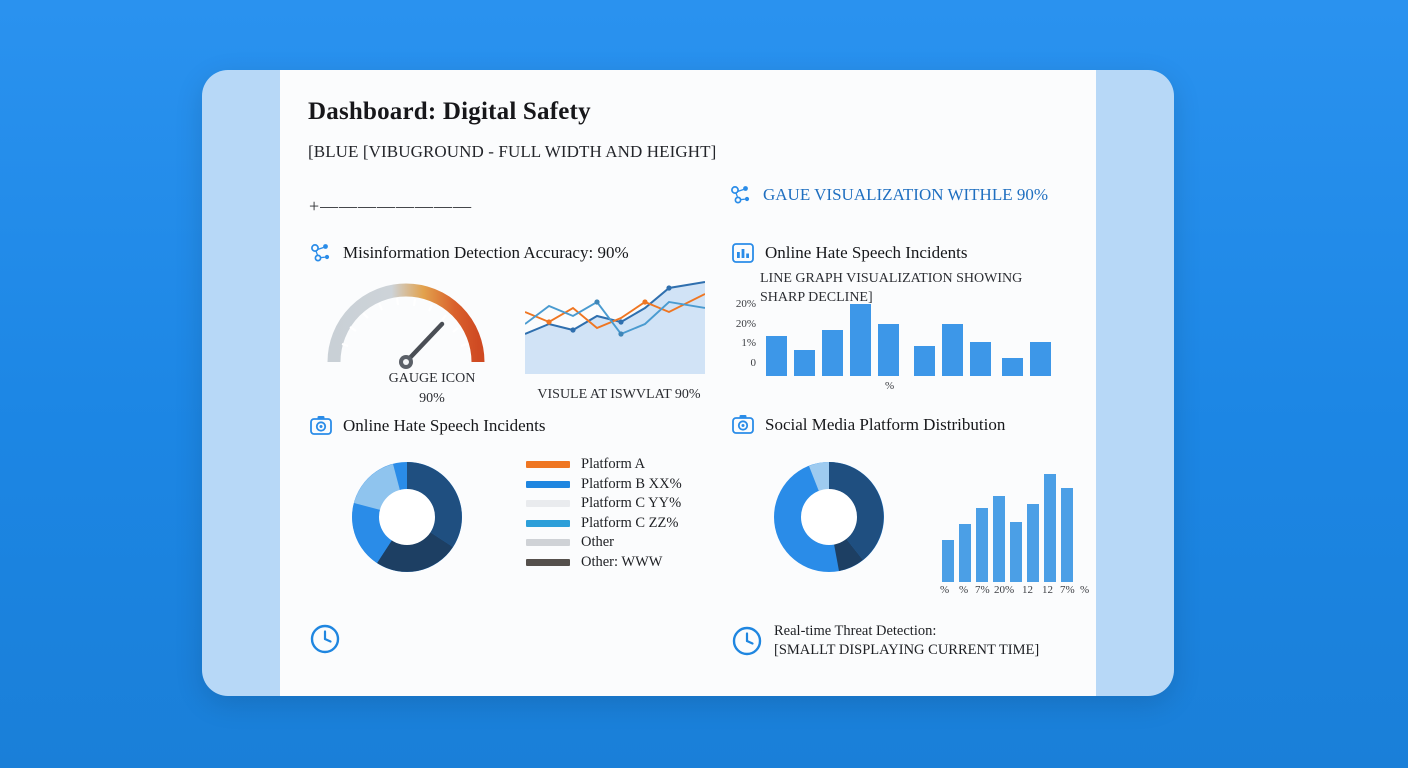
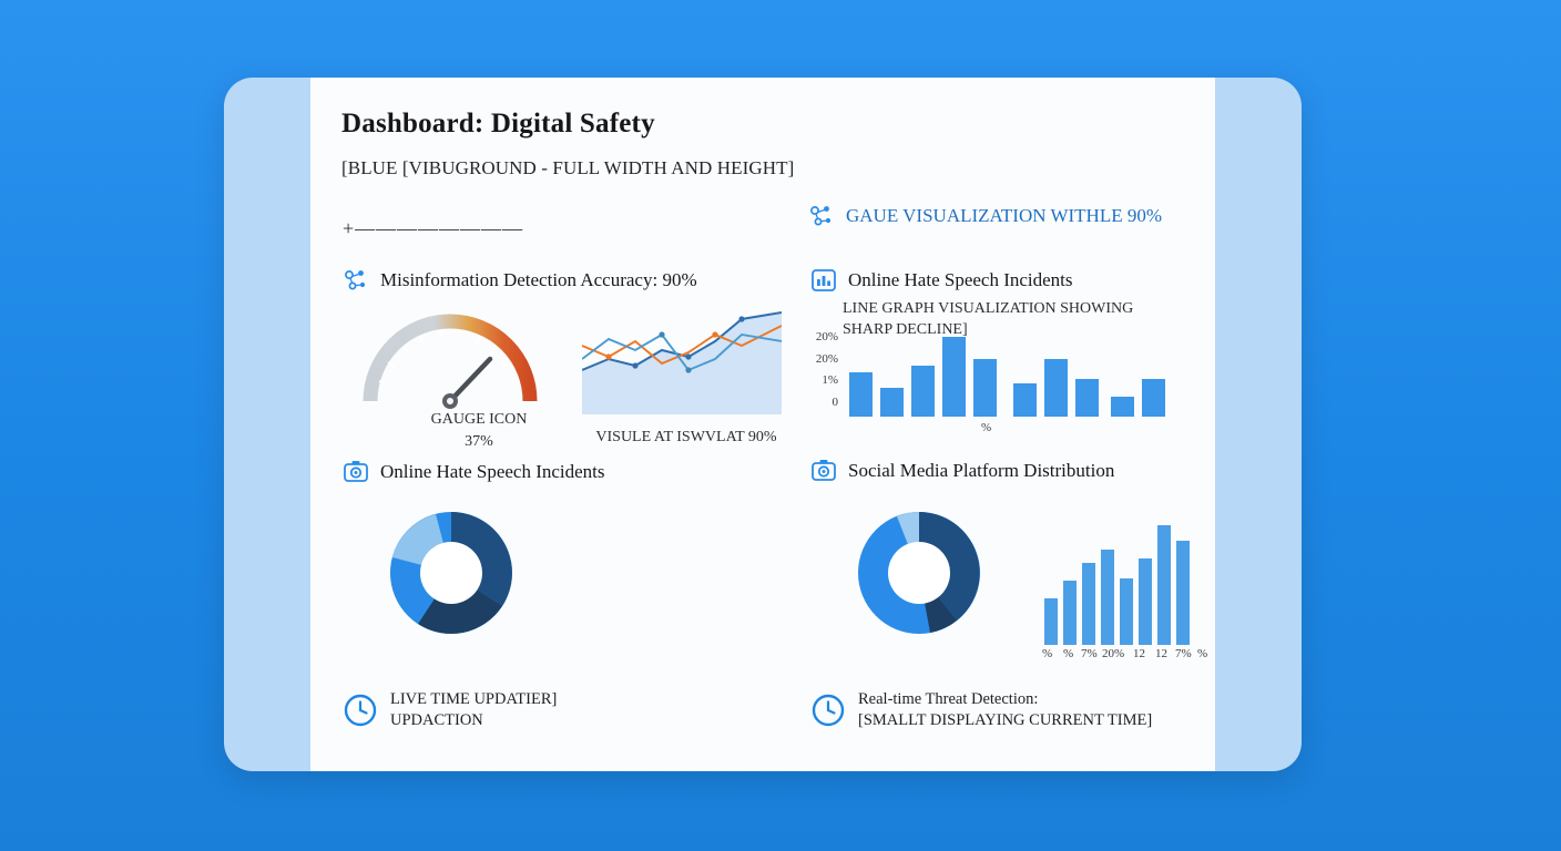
  Dashboard: Digital Safety
  [BLUE [VIBUGROUND - FULL WIDTH AND HEIGHT]
  +————————
  GAUE VISUALIZATION WITHLE 90%
  Misinformation Detection Accuracy: 90%
  GAUGE ICON
- 90%
+ 37%
  VISULE AT ISWVLAT 90%
  Online Hate Speech Incidents
  LINE GRAPH VISUALIZATION SHOWING
  SHARP DECLINE]
  20%
  20%
  1%
  0
  %
  Online Hate Speech Incidents
- Platform A
- Platform B XX%
- Platform C YY%
- Platform C ZZ%
- Other
- Other: WWW
  Social Media Platform Distribution
  %
  %
  7%
  20%
  12
  12
  7%
  %
+ LIVE TIME UPDATIER]
+ UPDACTION
  Real-time Threat Detection:
  [SMALLT DISPLAYING CURRENT TIME]
